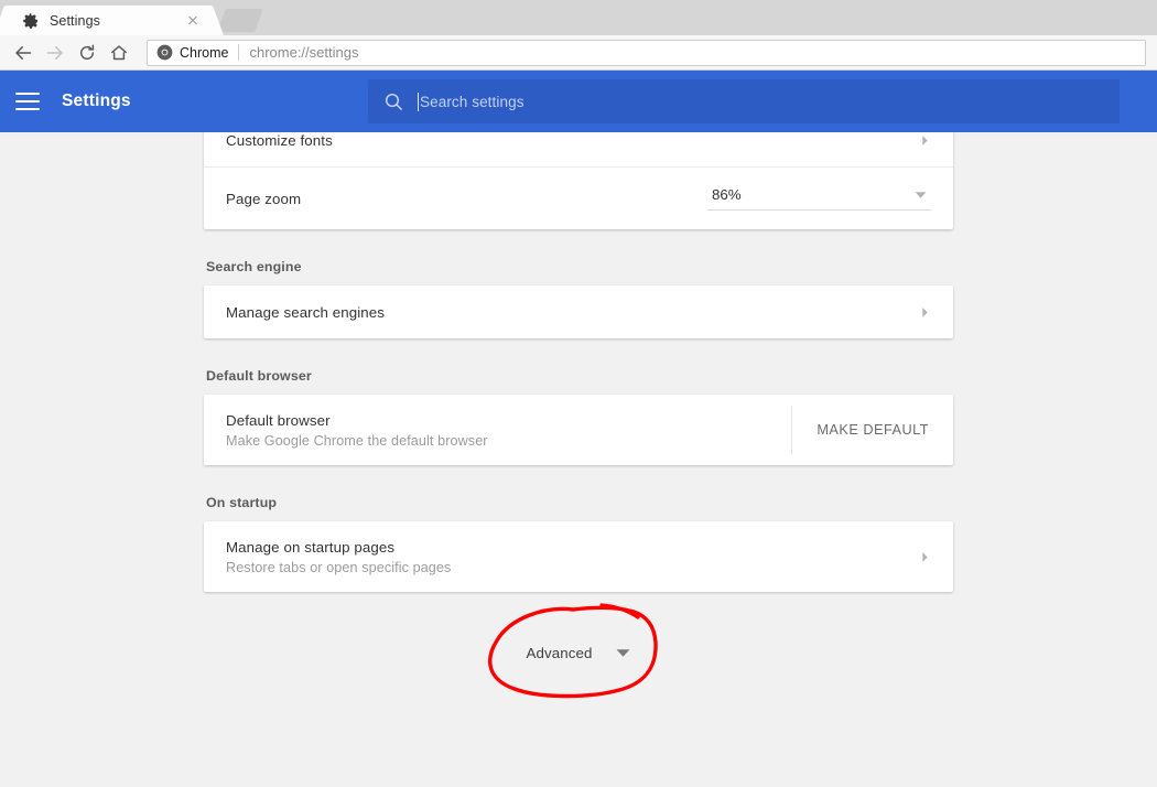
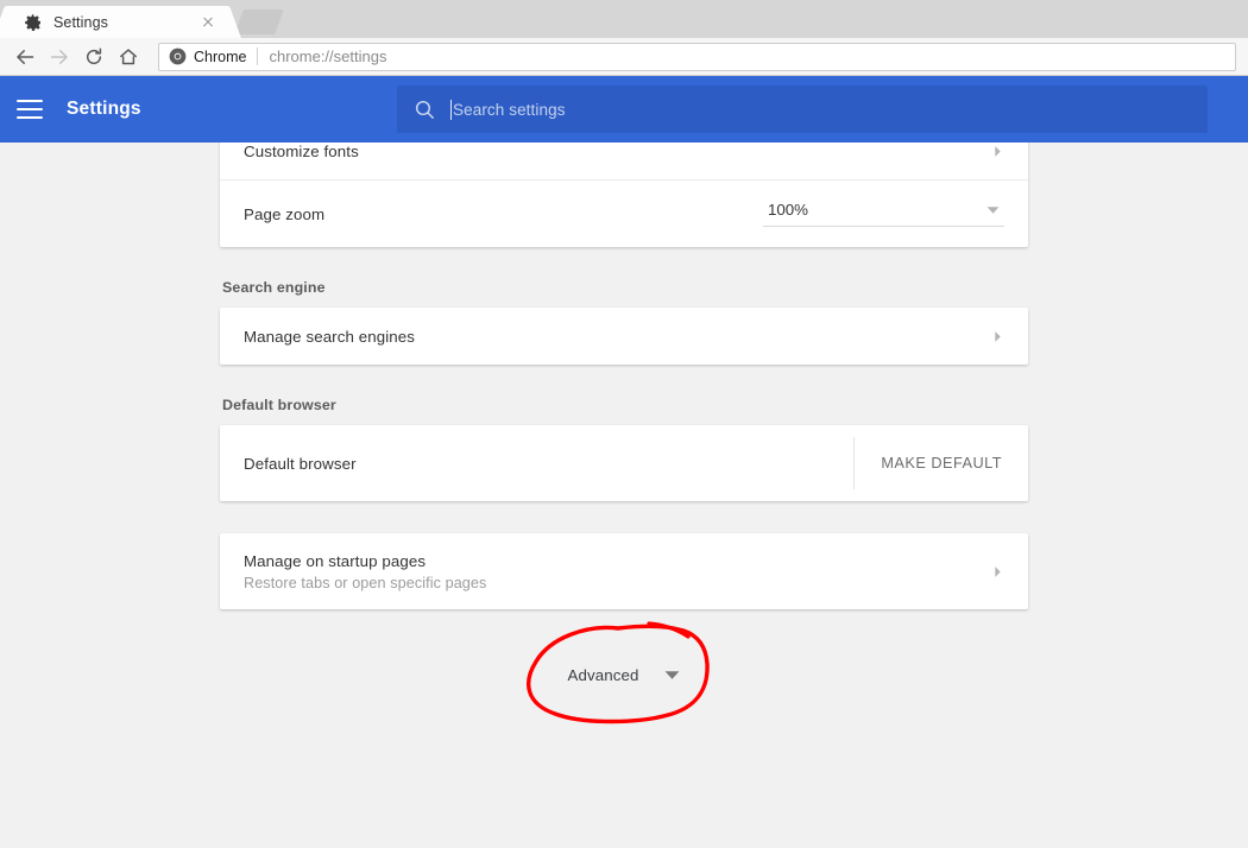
  Settings
  Chrome
  chrome://settings
  Settings
  Search settings
  Customize fonts
  Page zoom
- 86%
+ 100%
  Search engine
  Manage search engines
  Default browser
  Default browser
- Make Google Chrome the default browser
  MAKE DEFAULT
- On startup
  Manage on startup pages
  Restore tabs or open specific pages
  Advanced
